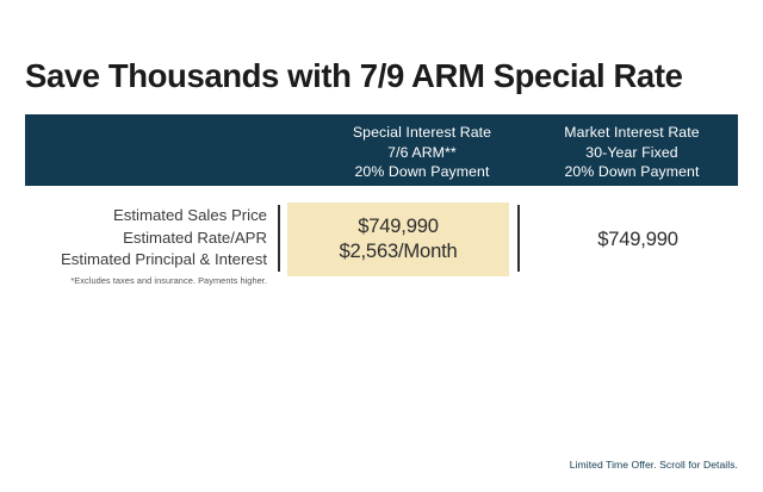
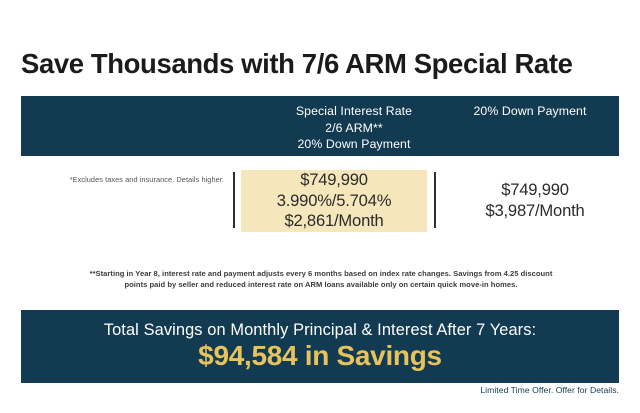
- Save Thousands with 7/9 ARM Special Rate
+ Save Thousands with 7/6 ARM Special Rate
  Special Interest Rate
- 7/6 ARM**
+ 2/6 ARM**
  20% Down Payment
- Market Interest Rate
- 30-Year Fixed
  20% Down Payment
- Estimated Sales Price
- Estimated Rate/APR
- Estimated Principal & Interest
- *Excludes taxes and insurance. Payments higher.
+ *Excludes taxes and insurance. Details higher.
  $749,990
+ 3.990%/5.704%
- $2,563/Month
+ $2,861/Month
  $749,990
+ $3,987/Month
+ **Starting in Year 8, interest rate and payment adjusts every 6 months based on index rate changes. Savings from 4.25 discount
+ points paid by seller and reduced interest rate on ARM loans available only on certain quick move-in homes.
+ Total Savings on Monthly Principal & Interest After 7 Years:
+ $94,584 in Savings
- Limited Time Offer. Scroll for Details.
+ Limited Time Offer. Offer for Details.
